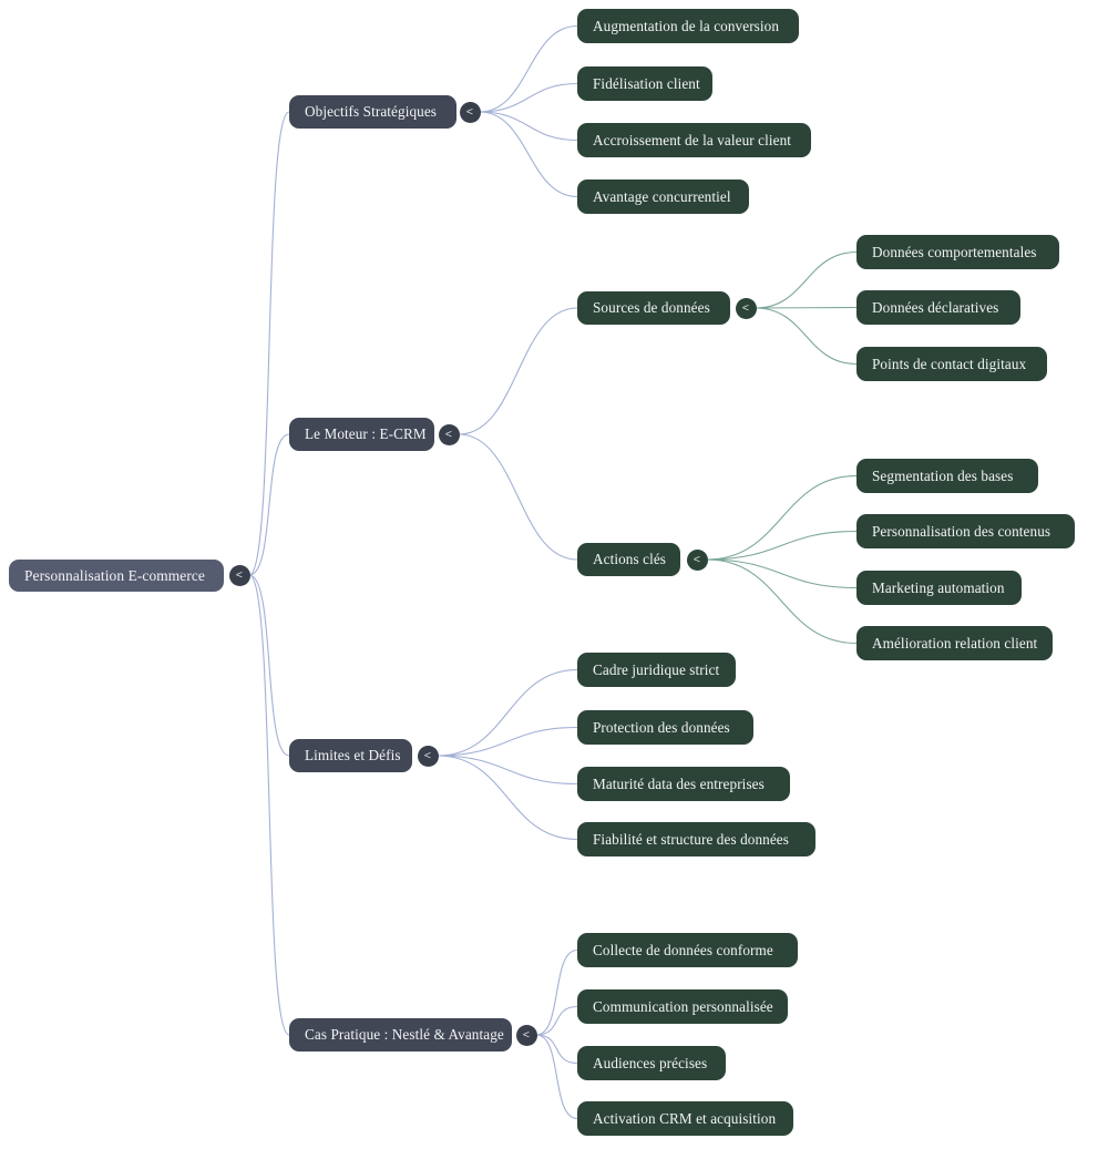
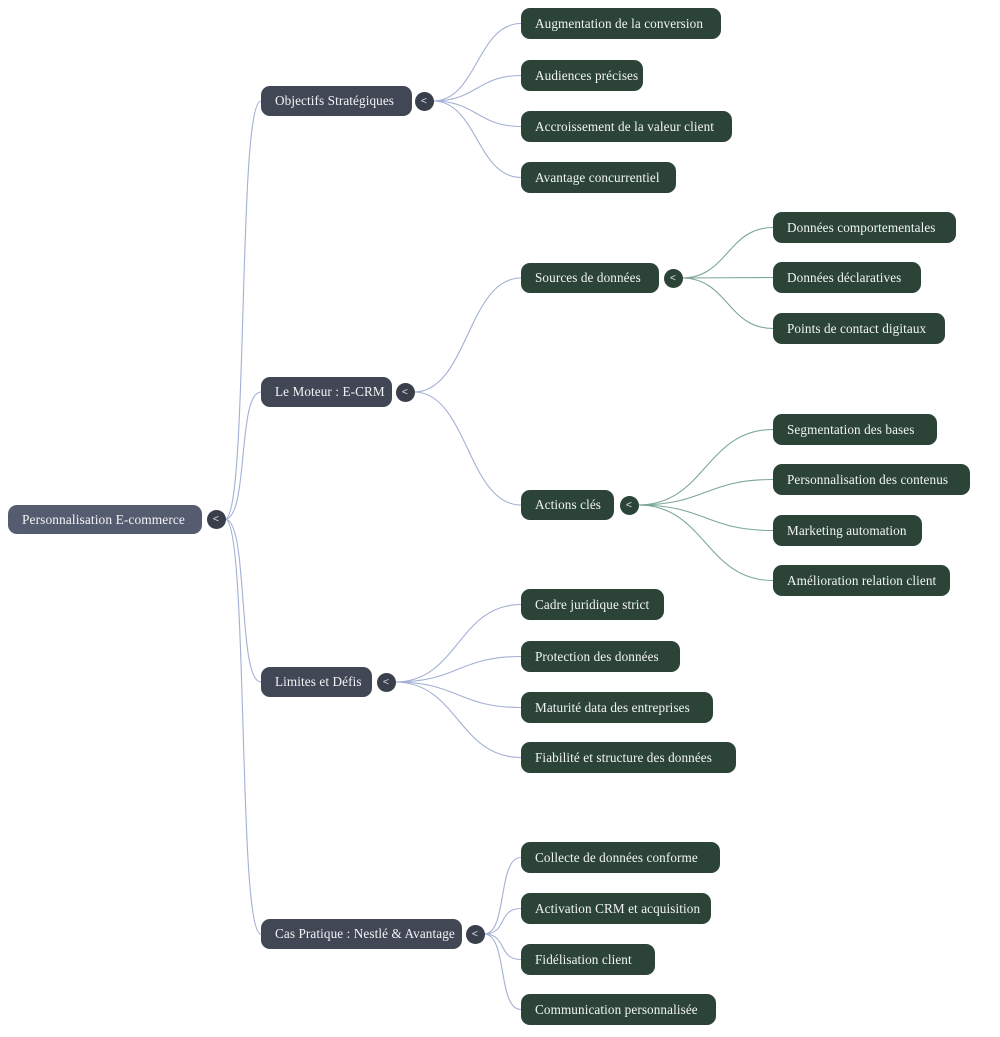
  Personnalisation E-commerce
  <
  Objectifs Stratégiques
  <
  Augmentation de la conversion
- Fidélisation client
+ Audiences précises
  Accroissement de la valeur client
  Avantage concurrentiel
  Le Moteur : E-CRM
  <
  Sources de données
  <
  Données comportementales
  Données déclaratives
  Points de contact digitaux
  Actions clés
  <
  Segmentation des bases
  Personnalisation des contenus
  Marketing automation
  Amélioration relation client
  Limites et Défis
  <
  Cadre juridique strict
  Protection des données
  Maturité data des entreprises
  Fiabilité et structure des données
  Cas Pratique : Nestlé & Avantage
  <
  Collecte de données conforme
- Communication personnalisée
+ Activation CRM et acquisition
- Audiences précises
+ Fidélisation client
- Activation CRM et acquisition
+ Communication personnalisée
